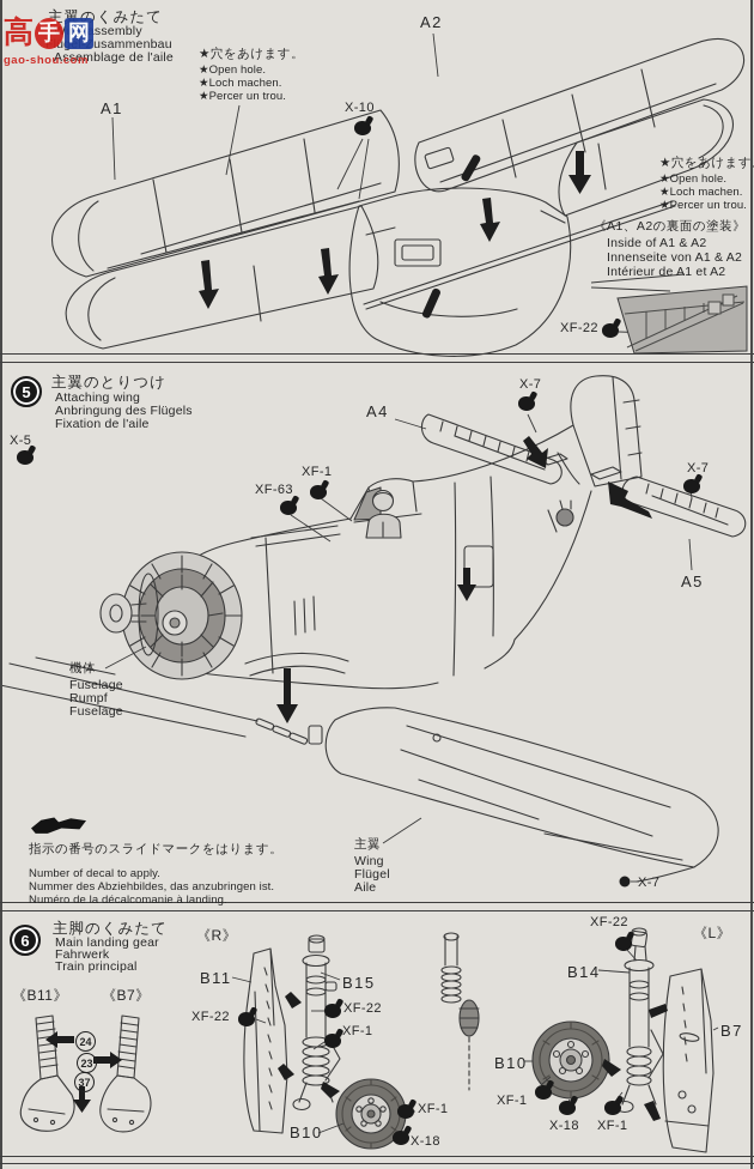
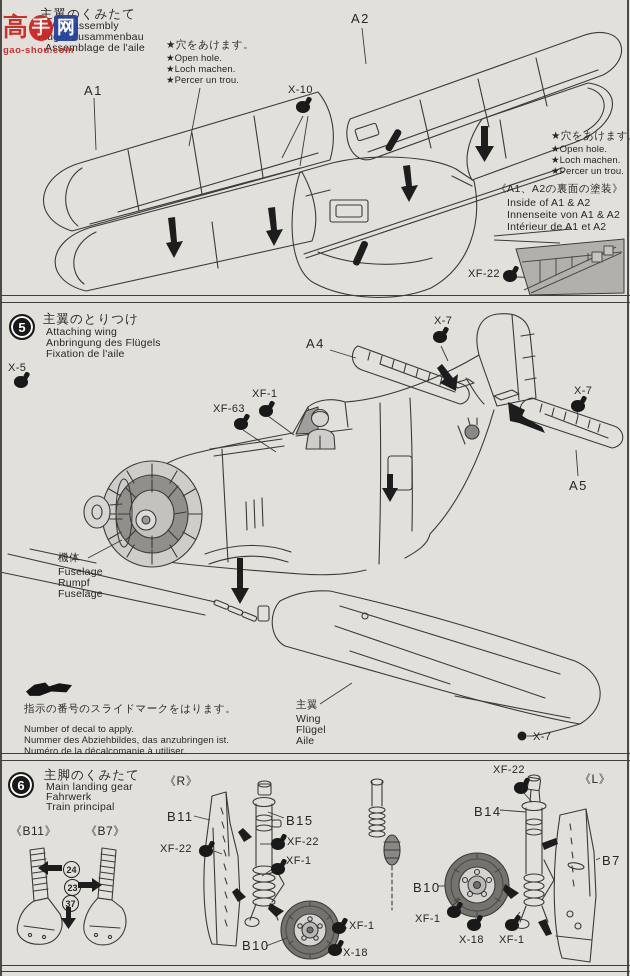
  高
  手
  网
  gao-shou.com
  主くみたて
  Assemblage de l'aile
  ★穴をあけます。
  ★Open hole.
  ★Loch machen.
  ★Percer un trou.
  ★穴をあけます
  ★Open hole.
  ★Loch machen.
  ★Percer un trou.
  A1
  A2
  X-10
  《A1、A2の裏面の塗装》
  Inside of A1 & A2
  Innenseite von A1 & A2
  Intérieur de A1 et A2
  XF-22
  5
  主翼のとりつけ
  Attaching wing
  Anbringung des Flügels
  Fixation de l'aile
  X-5
  XF-63
  XF-1
  A4
  X-7
  A5
  X-7
  X-7
  機体
  Fuselage
  Rumpf
  Fuselage
  主翼
  Wing
  Flügel
  Aile
  指示の番号のスライドマークをはります。
  Number of decal to apply.
  Nummer des Abziehbildes, das anzubringen ist.
- Numéro de la décalcomanie à landing.
+ Numéro de la décalcomanie à utiliser.
  6
  主脚のくみたて
  Main landing gear
  Fahrwerk
  Train principal
  《R》
  《L》
  《B11》
  《B7》
  24
  23
  37
  B11
  B15
  XF-22
  XF-22
  XF-1
  B10
  XF-1
  X-18
  XF-22
  B14
  B7
  B10
  XF-1
  X-18
  XF-1
